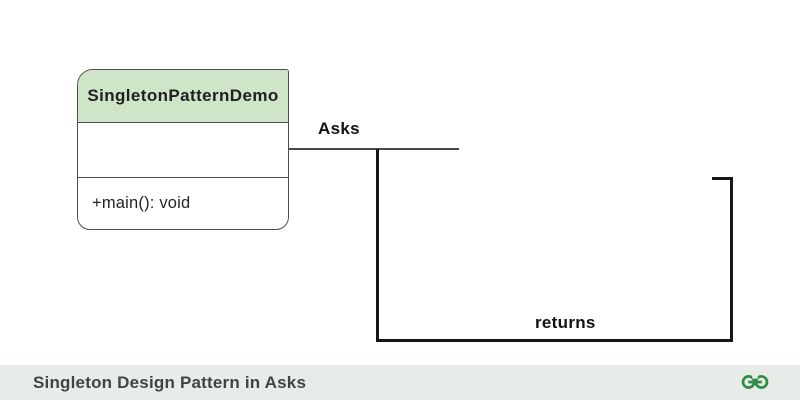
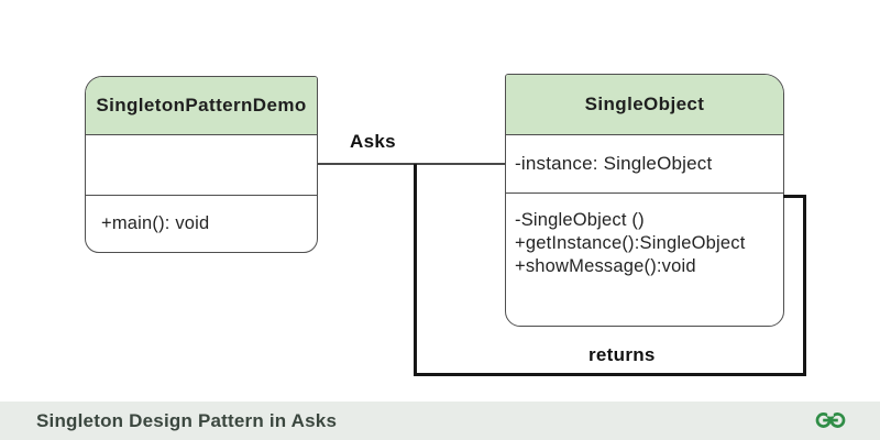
  SingletonPatternDemo
  +main(): void
+ SingleObject
+ -instance: SingleObject
+ -SingleObject ()
+ +getInstance():SingleObject
+ +showMessage():void
  Asks
  returns
  Singleton Design Pattern in Asks
